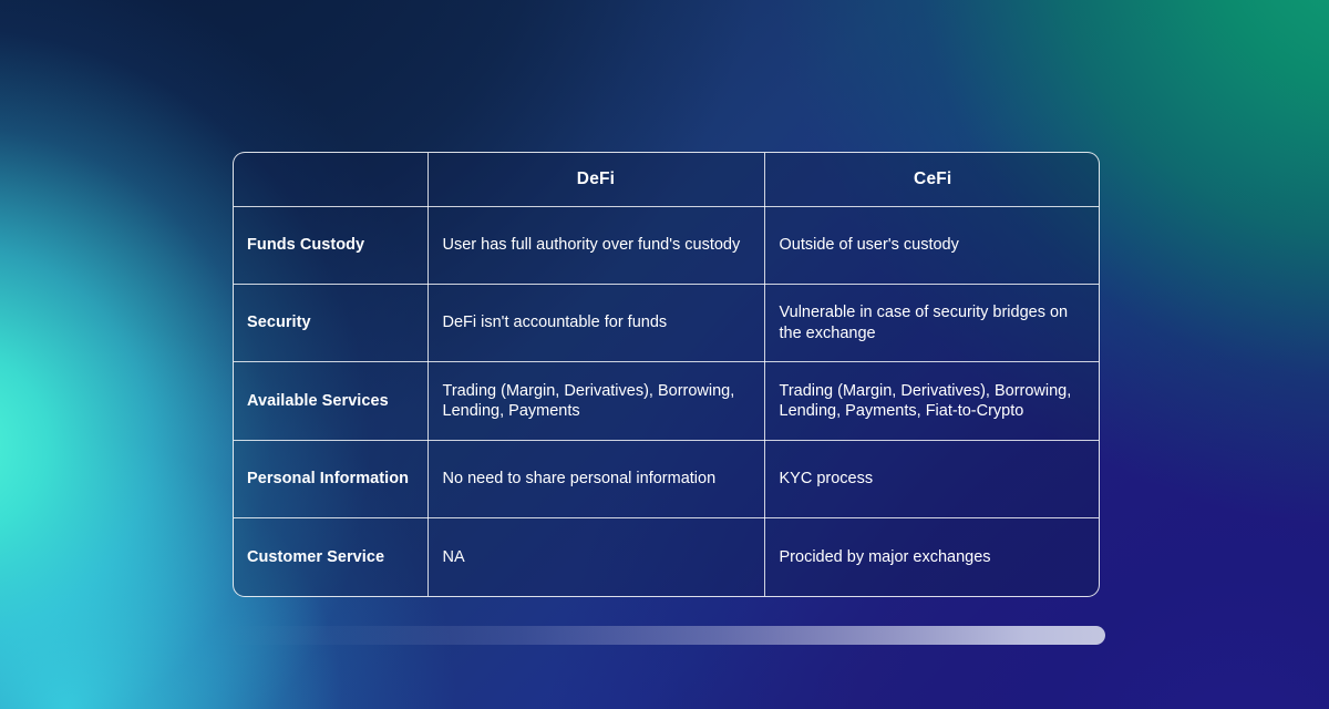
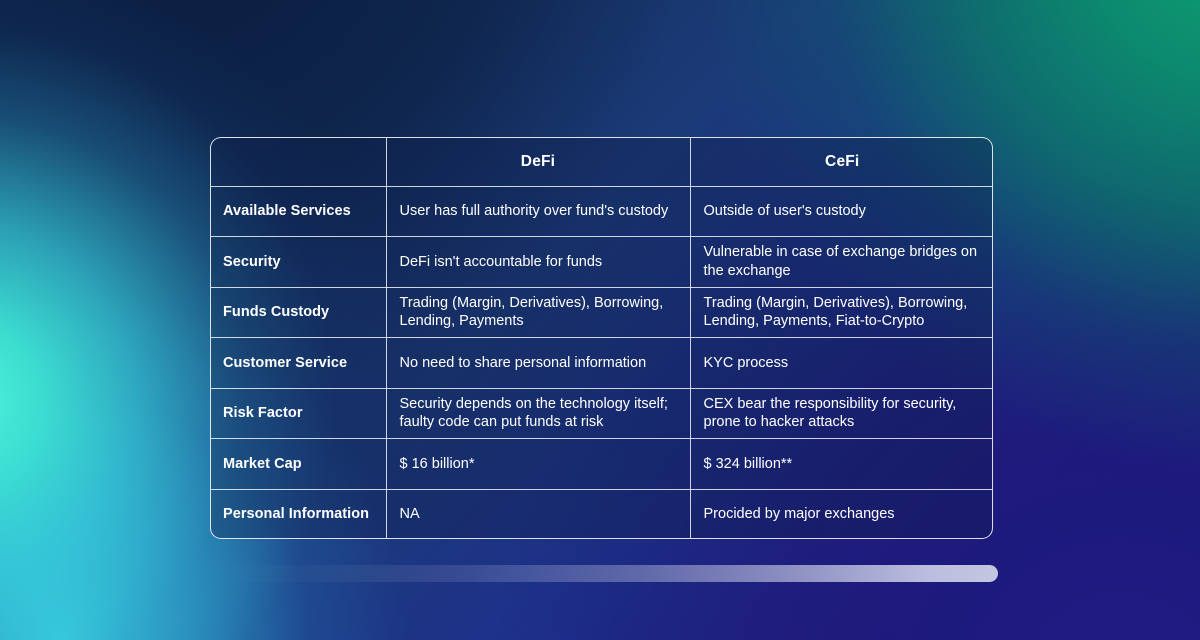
  	DeFi	CeFi
- Funds Custody	User has full authority over fund's custody	Outside of user's custody
+ Available Services	User has full authority over fund's custody	Outside of user's custody
- Security	DeFi isn't accountable for funds	Vulnerable in case of security bridges on the exchange
+ Security	DeFi isn't accountable for funds	Vulnerable in case of exchange bridges on the exchange
- Available Services	Trading (Margin, Derivatives), Borrowing, Lending, Payments	Trading (Margin, Derivatives), Borrowing, Lending, Payments, Fiat-to-Crypto
+ Funds Custody	Trading (Margin, Derivatives), Borrowing, Lending, Payments	Trading (Margin, Derivatives), Borrowing, Lending, Payments, Fiat-to-Crypto
- Personal Information	No need to share personal information	KYC process
+ Customer Service	No need to share personal information	KYC process
+ Risk Factor	Security depends on the technology itself; faulty code can put funds at risk	CEX bear the responsibility for security, prone to hacker attacks
+ Market Cap	$ 16 billion*	$ 324 billion**
- Customer Service	NA	Procided by major exchanges
+ Personal Information	NA	Procided by major exchanges
